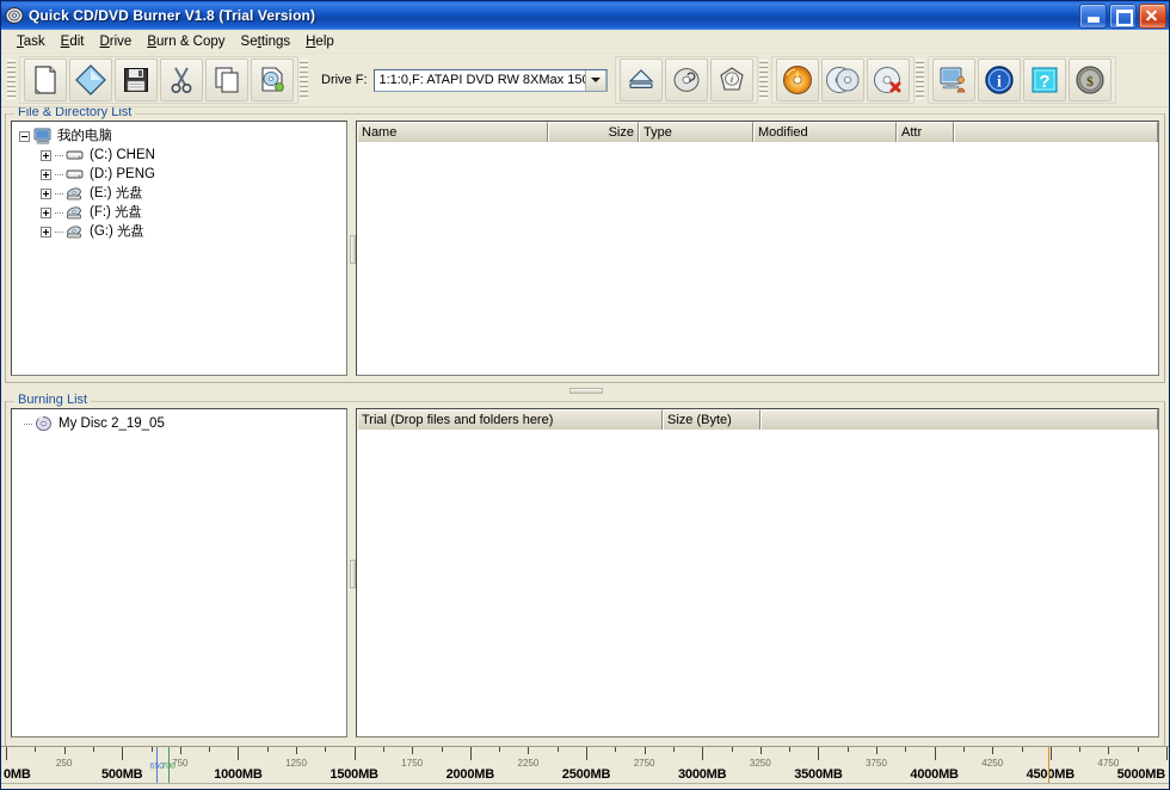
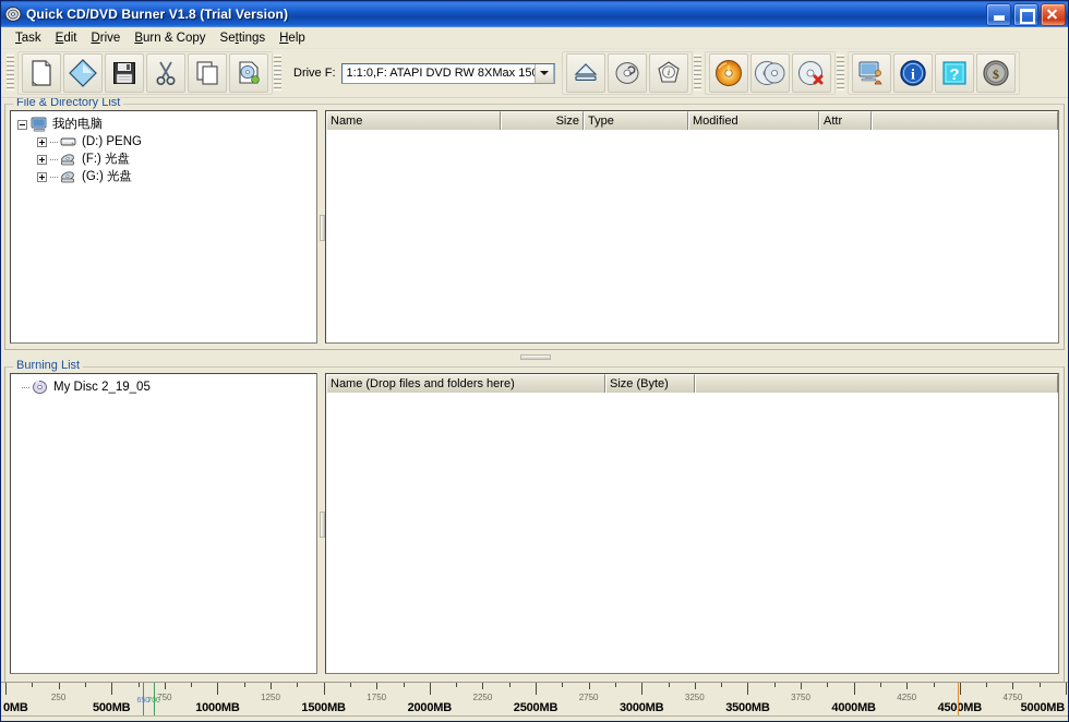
  Quick CD/DVD Burner V1.8 (Trial Version)
  Task
  Edit
  Drive
  Burn & Copy
  Settings
  Help
  Drive F:
  1:1:0,F: ATAPI DVD RW 8XMax 15
  i
  i
  ?
  $
  File & Directory List
  我的电脑
- (C:) CHEN
  (D:) PENG
- (E:) 光盘
  (F:) 光盘
  (G:) 光盘
  Name
  Size
  Type
  Modified
  Attr
  Burning List
  My Disc 2_19_05
- Trial (Drop files and folders here)
+ Name (Drop files and folders here)
  Size (Byte)
  0MB
  500MB
  1000MB
  1500MB
  2000MB
  2500MB
  3000MB
  3500MB
  4000MB
  4500MB
  5000MB
  250
  750
  1250
  1750
  2250
  2750
  3250
  3750
  4250
  4750
